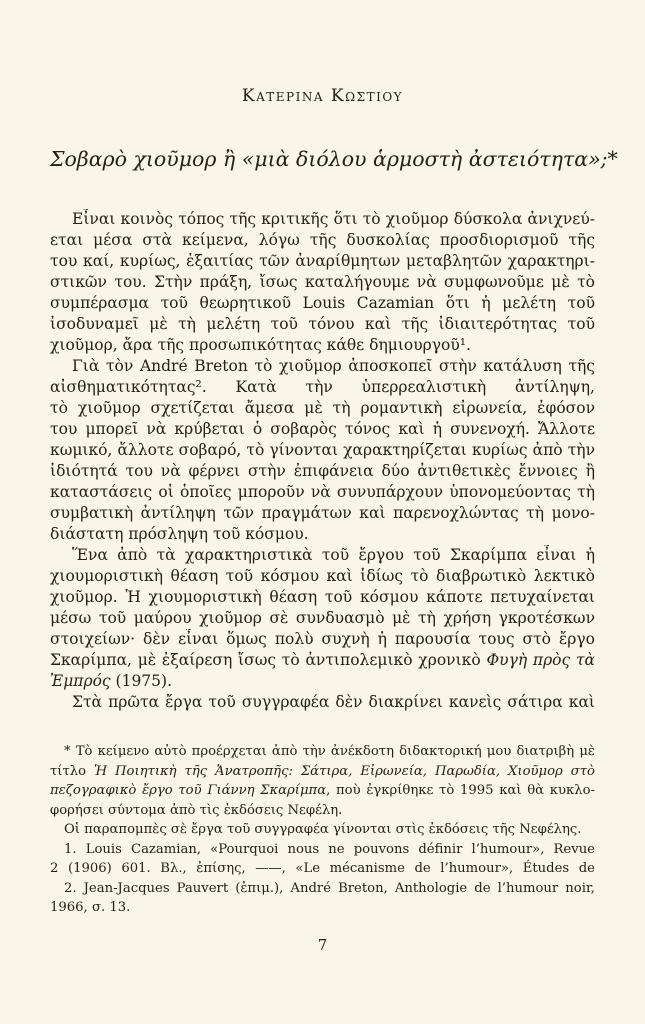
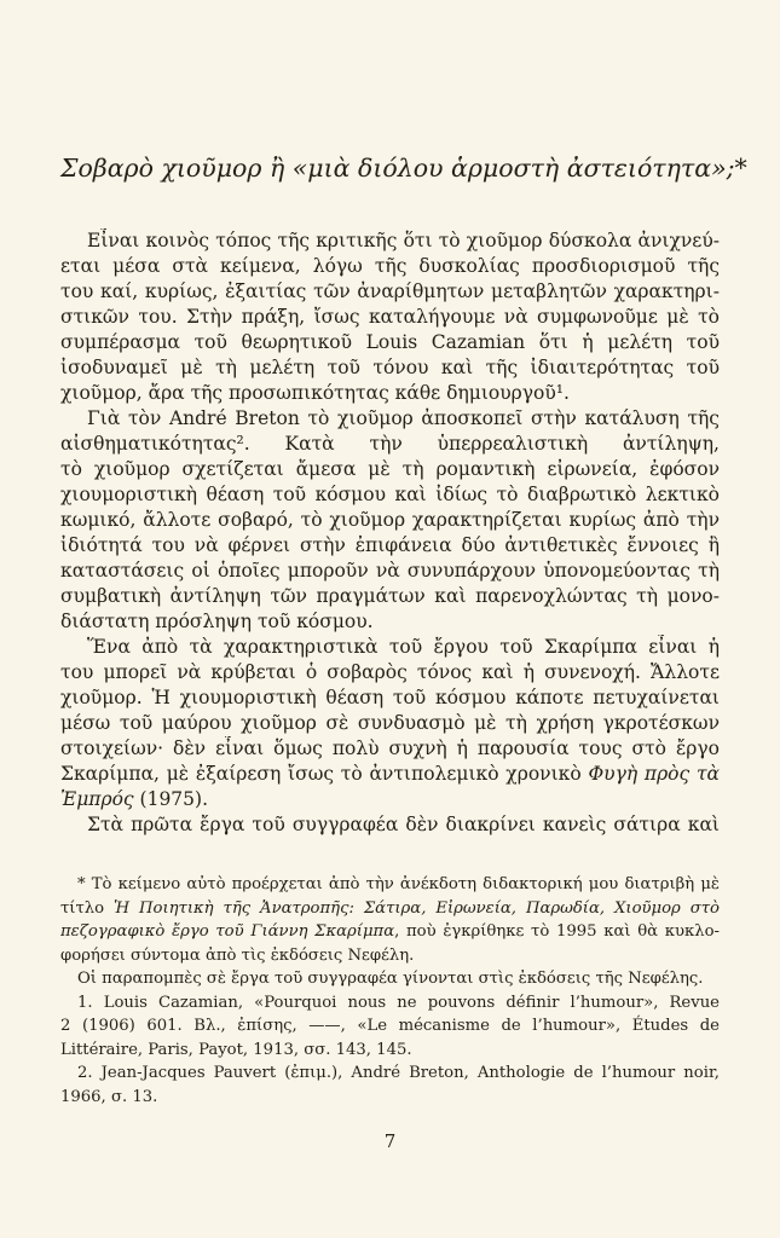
- Κατερινα Κωστιου
  Σοβαρὸ χιοῦμορ ἢ «μιὰ διόλου ἁρμοστὴ ἀστειότητα»;*
  Εἶναι κοινὸς τόπος τῆς κριτικῆς ὅτι τὸ χιοῦμορ δύσκολα ἀνιχνεύ-
  εται μέσα στὰ κείμενα, λόγω τῆς δυσκολίας προσδιορισμοῦ τῆς
  του καί, κυρίως, ἐξαιτίας τῶν ἀναρίθμητων μεταβλητῶν χαρακτηρι-
  στικῶν του. Στὴν πράξη, ἴσως καταλήγουμε νὰ συμφωνοῦμε μὲ τὸ
  συμπέρασμα τοῦ θεωρητικοῦ Louis Cazamian ὅτι ἡ μελέτη τοῦ
  ἰσοδυναμεῖ μὲ τὴ μελέτη τοῦ τόνου καὶ τῆς ἰδιαιτερότητας τοῦ
  χιοῦμορ, ἄρα τῆς προσωπικότητας κάθε δημιουργοῦ¹.
  Γιὰ τὸν André Breton τὸ χιοῦμορ ἀποσκοπεῖ στὴν κατάλυση τῆς
  αἰσθηματικότητας². Κατὰ τὴν ὑπερρεαλιστικὴ ἀντίληψη,
  τὸ χιοῦμορ σχετίζεται ἄμεσα μὲ τὴ ρομαντικὴ εἰρωνεία, ἐφόσον
- του μπορεῖ νὰ κρύβεται ὁ σοβαρὸς τόνος καὶ ἡ συνενοχή. Ἄλλοτε
+ χιουμοριστικὴ θέαση τοῦ κόσμου καὶ ἰδίως τὸ διαβρωτικὸ λεκτικὸ
- κωμικό, ἄλλοτε σοβαρό, τὸ γίνονται χαρακτηρίζεται κυρίως ἀπὸ τὴν
+ κωμικό, ἄλλοτε σοβαρό, τὸ χιοῦμορ χαρακτηρίζεται κυρίως ἀπὸ τὴν
  ἰδιότητά του νὰ φέρνει στὴν ἐπιφάνεια δύο ἀντιθετικὲς ἔννοιες ἢ
  καταστάσεις οἱ ὁποῖες μποροῦν νὰ συνυπάρχουν ὑπονομεύοντας τὴ
  συμβατικὴ ἀντίληψη τῶν πραγμάτων καὶ παρενοχλώντας τὴ μονο-
  διάστατη πρόσληψη τοῦ κόσμου.
  Ἕνα ἀπὸ τὰ χαρακτηριστικὰ τοῦ ἔργου τοῦ Σκαρίμπα εἶναι ἡ
- χιουμοριστικὴ θέαση τοῦ κόσμου καὶ ἰδίως τὸ διαβρωτικὸ λεκτικὸ
+ του μπορεῖ νὰ κρύβεται ὁ σοβαρὸς τόνος καὶ ἡ συνενοχή. Ἄλλοτε
  χιοῦμορ. Ἡ χιουμοριστικὴ θέαση τοῦ κόσμου κάποτε πετυχαίνεται
  μέσω τοῦ μαύρου χιοῦμορ σὲ συνδυασμὸ μὲ τὴ χρήση γκροτέσκων
  στοιχείων· δὲν εἶναι ὅμως πολὺ συχνὴ ἡ παρουσία τους στὸ ἔργο
  Σκαρίμπα, μὲ ἐξαίρεση ἴσως τὸ ἀντιπολεμικὸ χρονικὸ Φυγὴ πρὸς τὰ
  Ἐμπρός (1975).
  Στὰ πρῶτα ἔργα τοῦ συγγραφέα δὲν διακρίνει κανεὶς σάτιρα καὶ
  * Τὸ κείμενο αὐτὸ προέρχεται ἀπὸ τὴν ἀνέκδοτη διδακτορική μου διατριβὴ μὲ
  τίτλο Ἡ Ποιητικὴ τῆς Ἀνατροπῆς: Σάτιρα, Εἰρωνεία, Παρωδία, Χιοῦμορ στὸ
  πεζογραφικὸ ἔργο τοῦ Γιάννη Σκαρίμπα, ποὺ ἐγκρίθηκε τὸ 1995 καὶ θὰ κυκλο-
  φορήσει σύντομα ἀπὸ τὶς ἐκδόσεις Νεφέλη.
  Οἱ παραπομπὲς σὲ ἔργα τοῦ συγγραφέα γίνονται στὶς ἐκδόσεις τῆς Νεφέλης.
  1. Louis Cazamian, «Pourquoi nous ne pouvons définir l’humour», Revue
  2 (1906) 601. Βλ., ἐπίσης, ——, «Le mécanisme de l’humour», Études de
+ Littéraire, Paris, Payot, 1913, σσ. 143, 145.
  2. Jean-Jacques Pauvert (ἐπιμ.), André Breton, Anthologie de l’humour noir,
  1966, σ. 13.
  7
